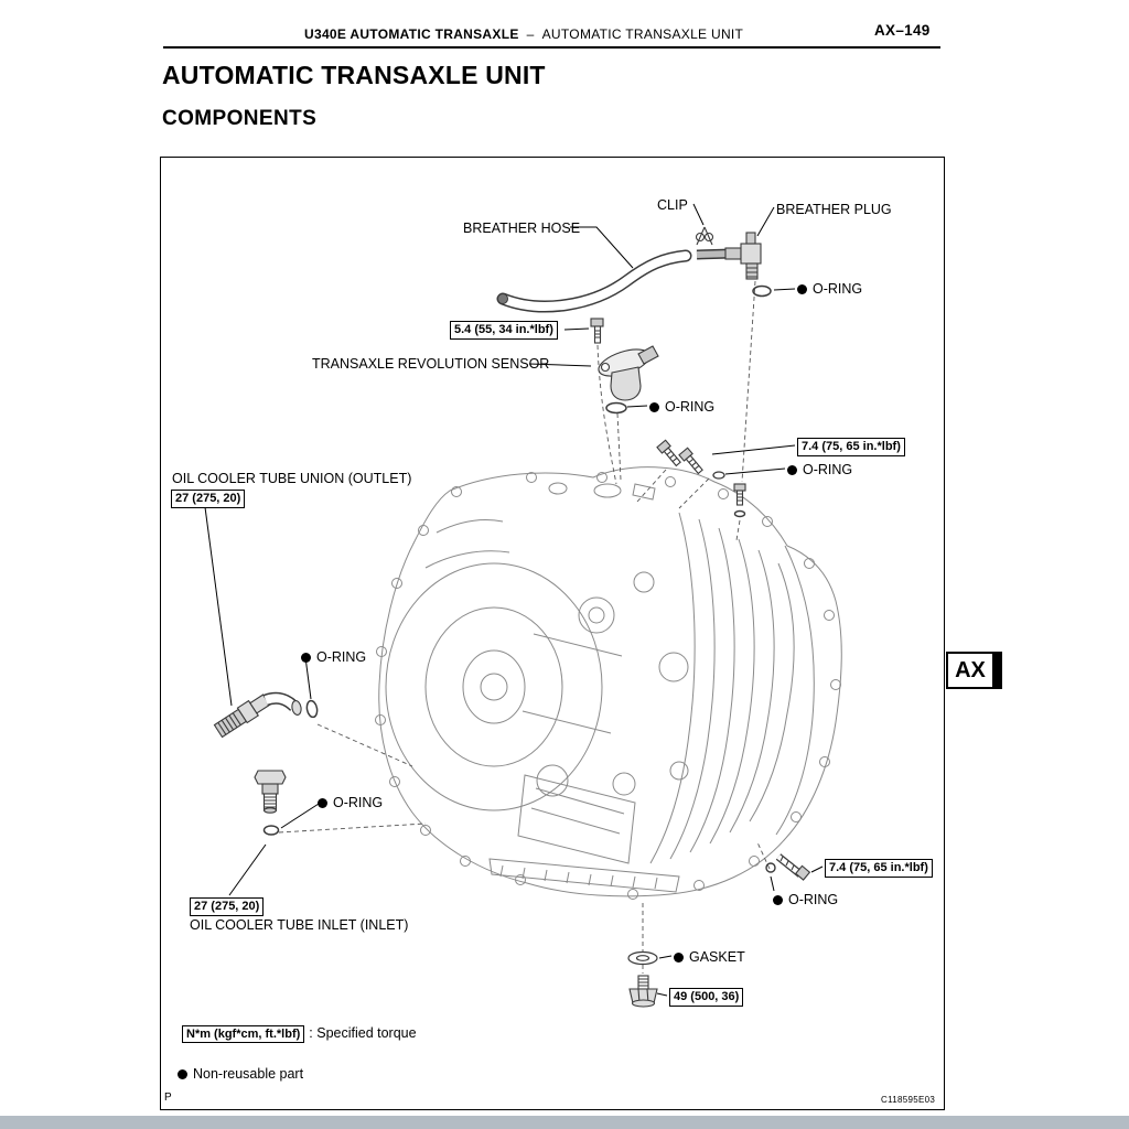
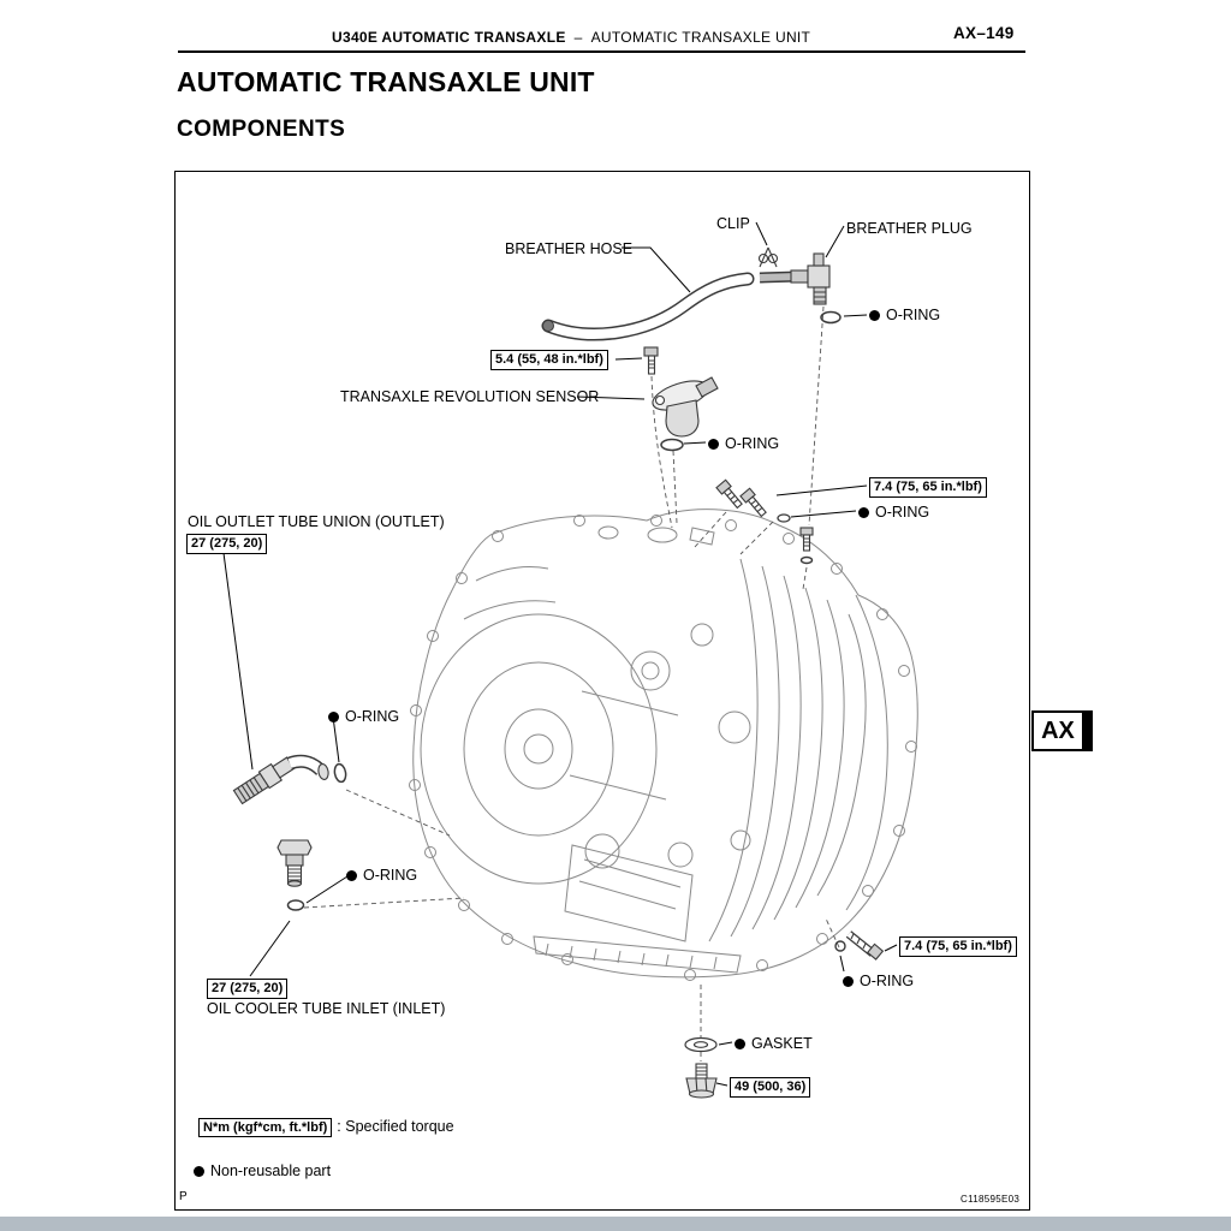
  U340E AUTOMATIC TRANSAXLE – AUTOMATIC TRANSAXLE UNIT
  AX–149
  AUTOMATIC TRANSAXLE UNIT
  COMPONENTS
  AX
  CLIP
  BREATHER PLUG
  BREATHER HOSE
  O-RING
- 5.4 (55, 34 in.*lbf)
+ 5.4 (55, 48 in.*lbf)
  TRANSAXLE REVOLUTION SENSOR
  O-RING
  7.4 (75, 65 in.*lbf)
  O-RING
- OIL COOLER TUBE UNION (OUTLET)
+ OIL OUTLET TUBE UNION (OUTLET)
  27 (275, 20)
  O-RING
  O-RING
  27 (275, 20)
  OIL COOLER TUBE INLET (INLET)
  7.4 (75, 65 in.*lbf)
  O-RING
  GASKET
  49 (500, 36)
  N*m (kgf*cm, ft.*lbf) : Specified torque
  Non-reusable part
  P
  C118595E03
